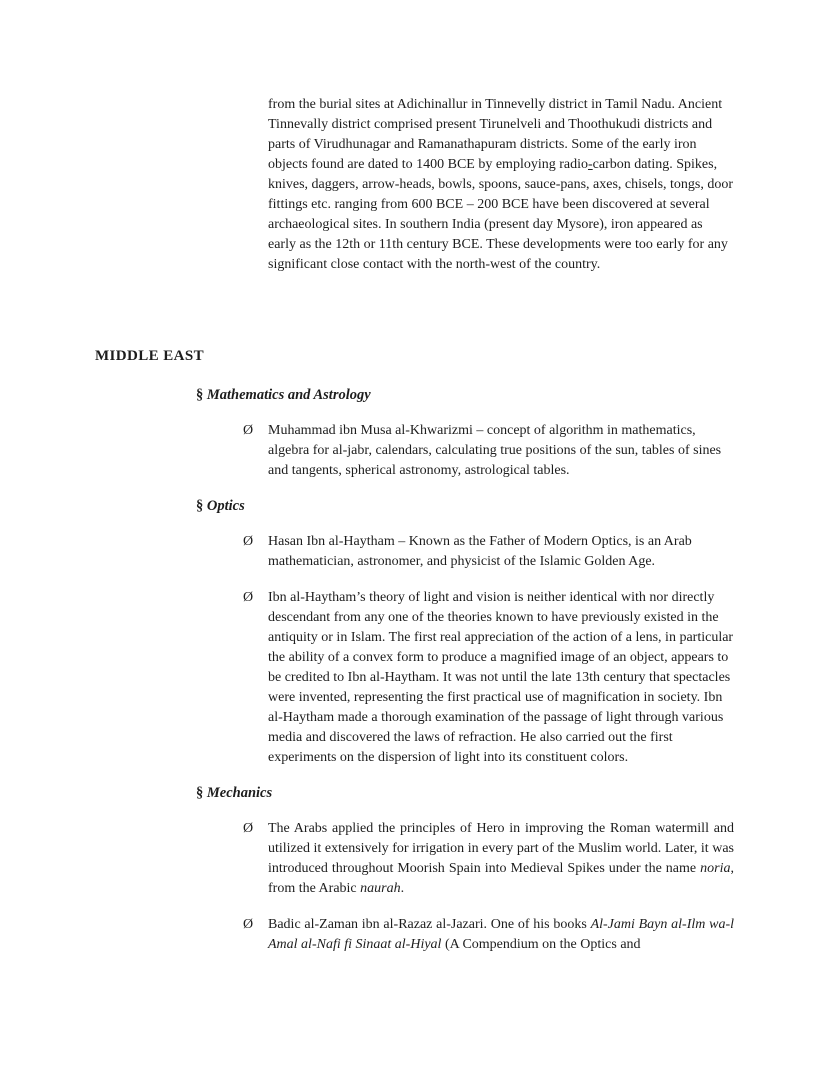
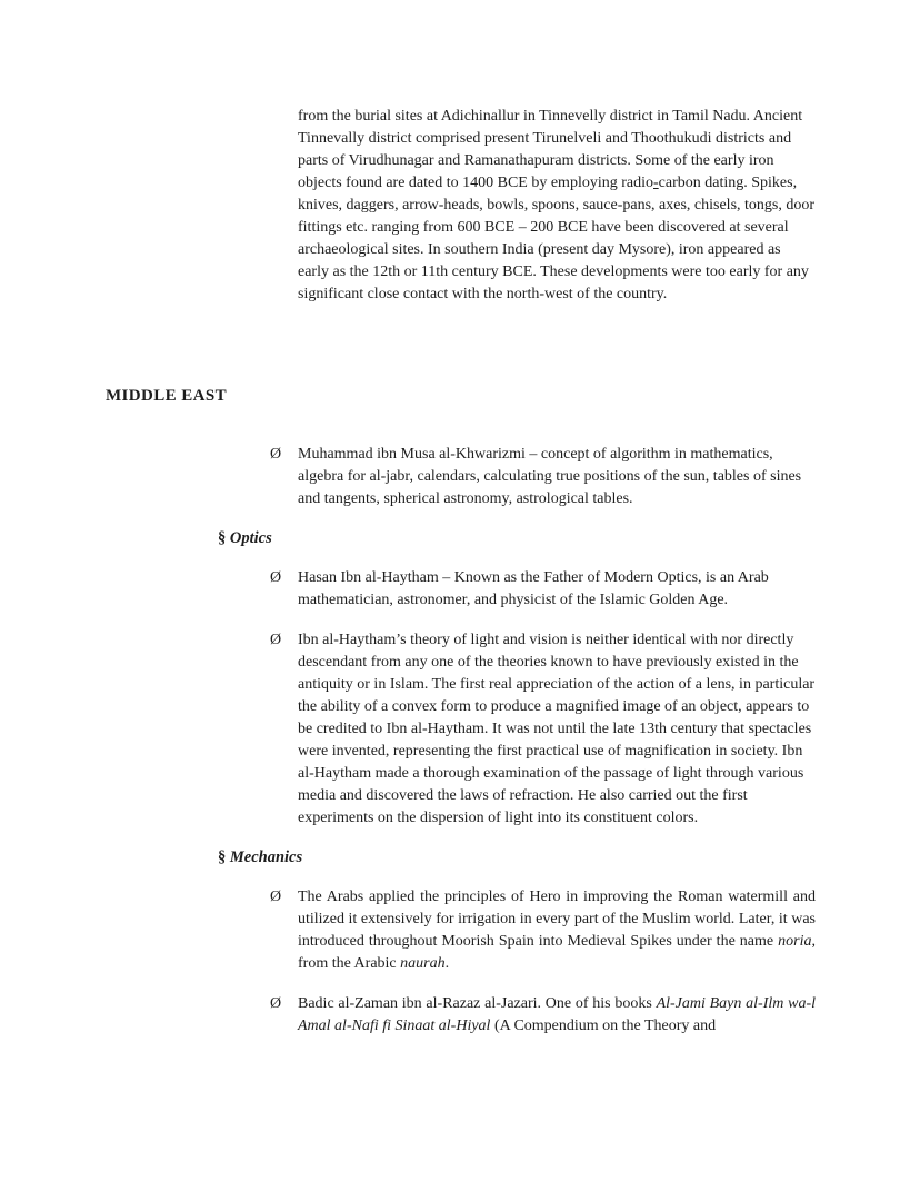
  from the burial sites at Adichinallur in Tinnevelly district in Tamil Nadu. Ancient Tinnevally district comprised present Tirunelveli and Thoothukudi districts and parts of Virudhunagar and Ramanathapuram districts. Some of the early iron objects found are dated to 1400 BCE by employing radio-carbon dating. Spikes, knives, daggers, arrow-heads, bowls, spoons, sauce-pans, axes, chisels, tongs, door fittings etc. ranging from 600 BCE – 200 BCE have been discovered at several archaeological sites. In southern India (present day Mysore), iron appeared as early as the 12th or 11th century BCE. These developments were too early for any significant close contact with the north-west of the country.
  MIDDLE EAST
- § Mathematics and Astrology
  Ø
  Muhammad ibn Musa al-Khwarizmi – concept of algorithm in mathematics, algebra for al-jabr, calendars, calculating true positions of the sun, tables of sines and tangents, spherical astronomy, astrological tables.
  § Optics
  Ø
  Hasan Ibn al-Haytham – Known as the Father of Modern Optics, is an Arab mathematician, astronomer, and physicist of the Islamic Golden Age.
  Ø
  Ibn al-Haytham’s theory of light and vision is neither identical with nor directly descendant from any one of the theories known to have previously existed in the antiquity or in Islam. The first real appreciation of the action of a lens, in particular the ability of a convex form to produce a magnified image of an object, appears to be credited to Ibn al-Haytham. It was not until the late 13th century that spectacles were invented, representing the first practical use of magnification in society. Ibn al-Haytham made a thorough examination of the passage of light through various media and discovered the laws of refraction. He also carried out the first experiments on the dispersion of light into its constituent colors.
  § Mechanics
  Ø
  The Arabs applied the principles of Hero in improving the Roman watermill and utilized it extensively for irrigation in every part of the Muslim world. Later, it was introduced throughout Moorish Spain into Medieval Spikes under the name noria, from the Arabic naurah.
  Ø
- Badic al-Zaman ibn al-Razaz al-Jazari. One of his books Al-Jami Bayn al-Ilm wa-l Amal al-Nafi fi Sinaat al-Hiyal (A Compendium on the Optics and
+ Badic al-Zaman ibn al-Razaz al-Jazari. One of his books Al-Jami Bayn al-Ilm wa-l Amal al-Nafi fi Sinaat al-Hiyal (A Compendium on the Theory and
